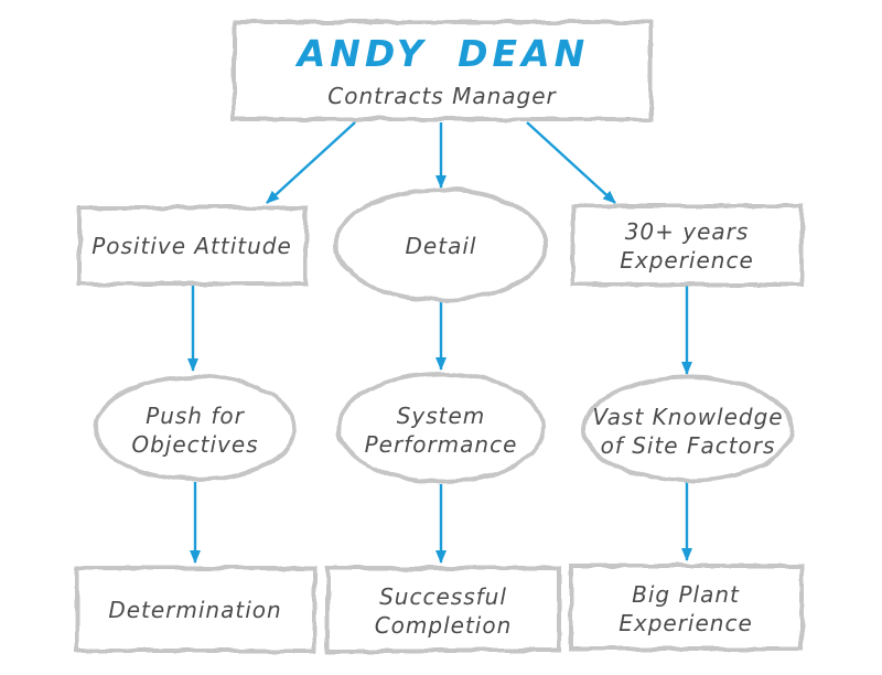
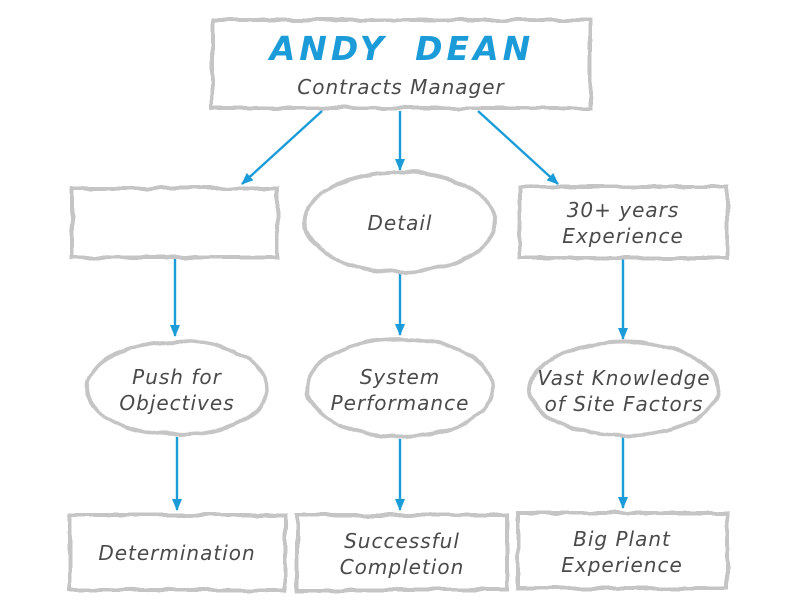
  ANDY DEAN
  Contracts Manager
- Positive Attitude
  Detail
  30+ years
  Experience
  Push for
  Objectives
  System
  Performance
  Vast Knowledge
  of Site Factors
  Determination
  Successful
  Completion
  Big Plant
  Experience
